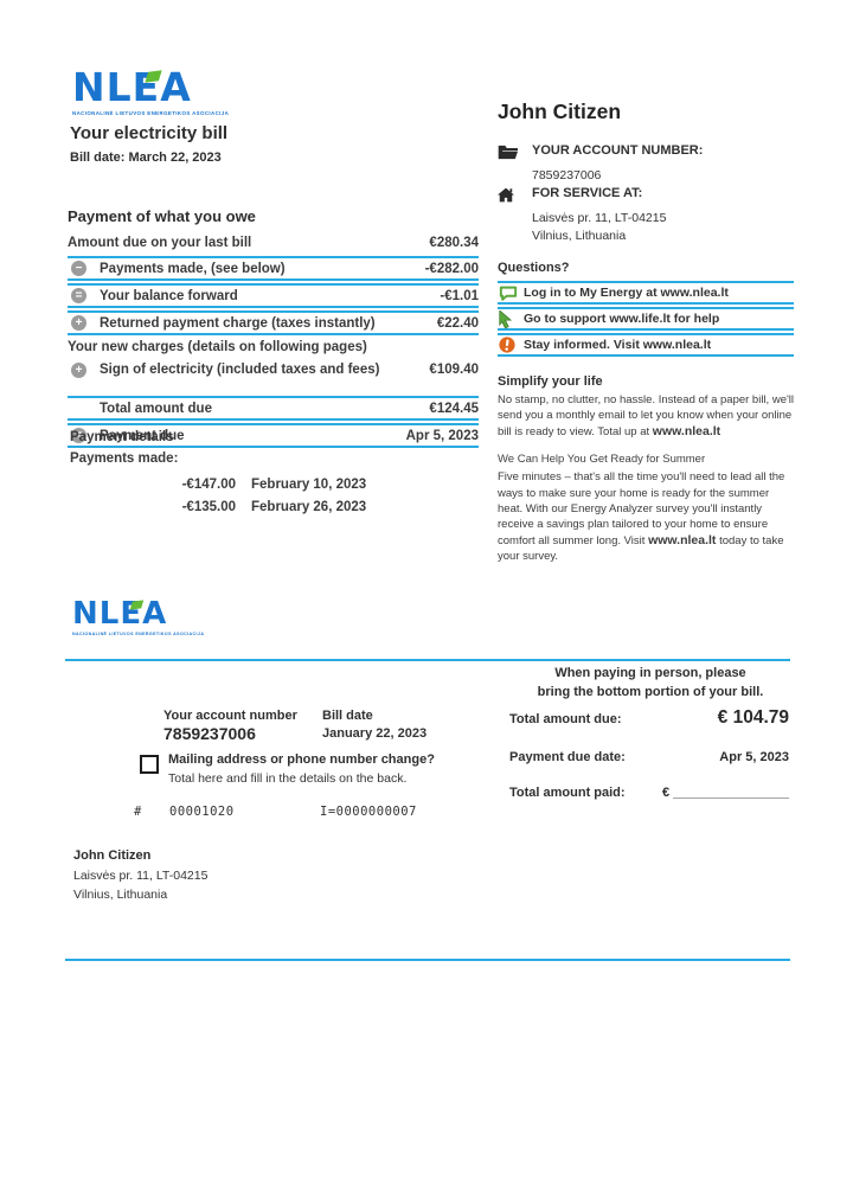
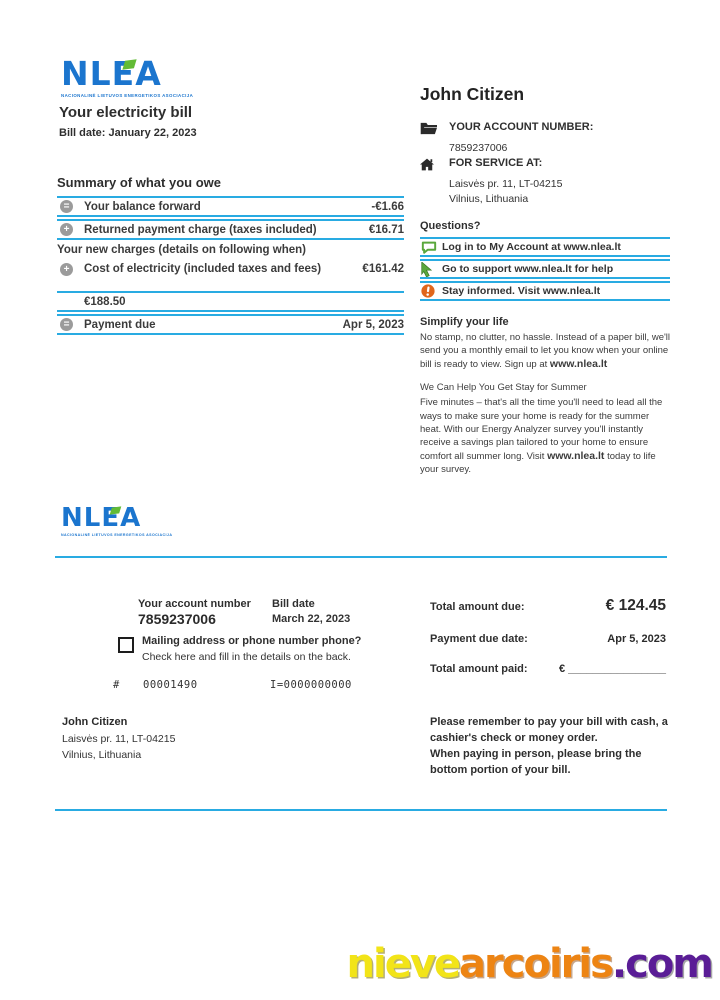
  NLEA
  Your electricity bill
- Bill date: March 22, 2023
+ Bill date: January 22, 2023
- Payment of what you owe
+ Summary of what you owe
- Amount due on your last bill
- €280.34
- −
- Payments made, (see below)
- -€282.00
  =
  Your balance forward
- -€1.01
+ -€1.66
  +
- Returned payment charge (taxes instantly)
+ Returned payment charge (taxes included)
- €22.40
+ €16.71
- Your new charges (details on following pages)
+ Your new charges (details on following when)
  +
- Sign of electricity (included taxes and fees)
+ Cost of electricity (included taxes and fees)
- €109.40
+ €161.42
- Total amount due
- €124.45
+ €188.50
  =
  Payment due
  Apr 5, 2023
- Payment details
- Payments made:
- -€147.00
- February 10, 2023
- -€135.00
- February 26, 2023
  John Citizen
  YOUR ACCOUNT NUMBER:
  7859237006
  FOR SERVICE AT:
  Laisvės pr. 11, LT-04215
  Vilnius, Lithuania
  Questions?
- Log in to My Energy at www.nlea.lt
+ Log in to My Account at www.nlea.lt
- Go to support www.life.lt for help
+ Go to support www.nlea.lt for help
  Stay informed. Visit www.nlea.lt
  Simplify your life
- No stamp, no clutter, no hassle. Instead of a paper bill, we'll send you a monthly email to let you know when your online bill is ready to view. Total up at www.nlea.lt
+ No stamp, no clutter, no hassle. Instead of a paper bill, we'll send you a monthly email to let you know when your online bill is ready to view. Sign up at www.nlea.lt
- We Can Help You Get Ready for Summer
+ We Can Help You Get Stay for Summer
- Five minutes – that's all the time you'll need to lead all the ways to make sure your home is ready for the summer heat. With our Energy Analyzer survey you'll instantly receive a savings plan tailored to your home to ensure comfort all summer long. Visit www.nlea.lt today to take your survey.
+ Five minutes – that's all the time you'll need to lead all the ways to make sure your home is ready for the summer heat. With our Energy Analyzer survey you'll instantly receive a savings plan tailored to your home to ensure comfort all summer long. Visit www.nlea.lt today to life your survey.
  NLEA
- When paying in person, please
- bring the bottom portion of your bill.
  Your account number
  7859237006
  Bill date
- January 22, 2023
+ March 22, 2023
- Mailing address or phone number change?
+ Mailing address or phone number phone?
- Total here and fill in the details on the back.
+ Check here and fill in the details on the back.
  #
- 00001020
+ 00001490
- I=0000000007
+ I=0000000000
  Total amount due:
- € 104.79
+ € 124.45
  Payment due date:
  Apr 5, 2023
  Total amount paid:
  € ________________
  John Citizen
  Laisvės pr. 11, LT-04215
  Vilnius, Lithuania
+ Please remember to pay your bill with cash, a cashier's check or money order.
+ When paying in person, please bring the bottom portion of your bill.
+ nievearcoiris.com
